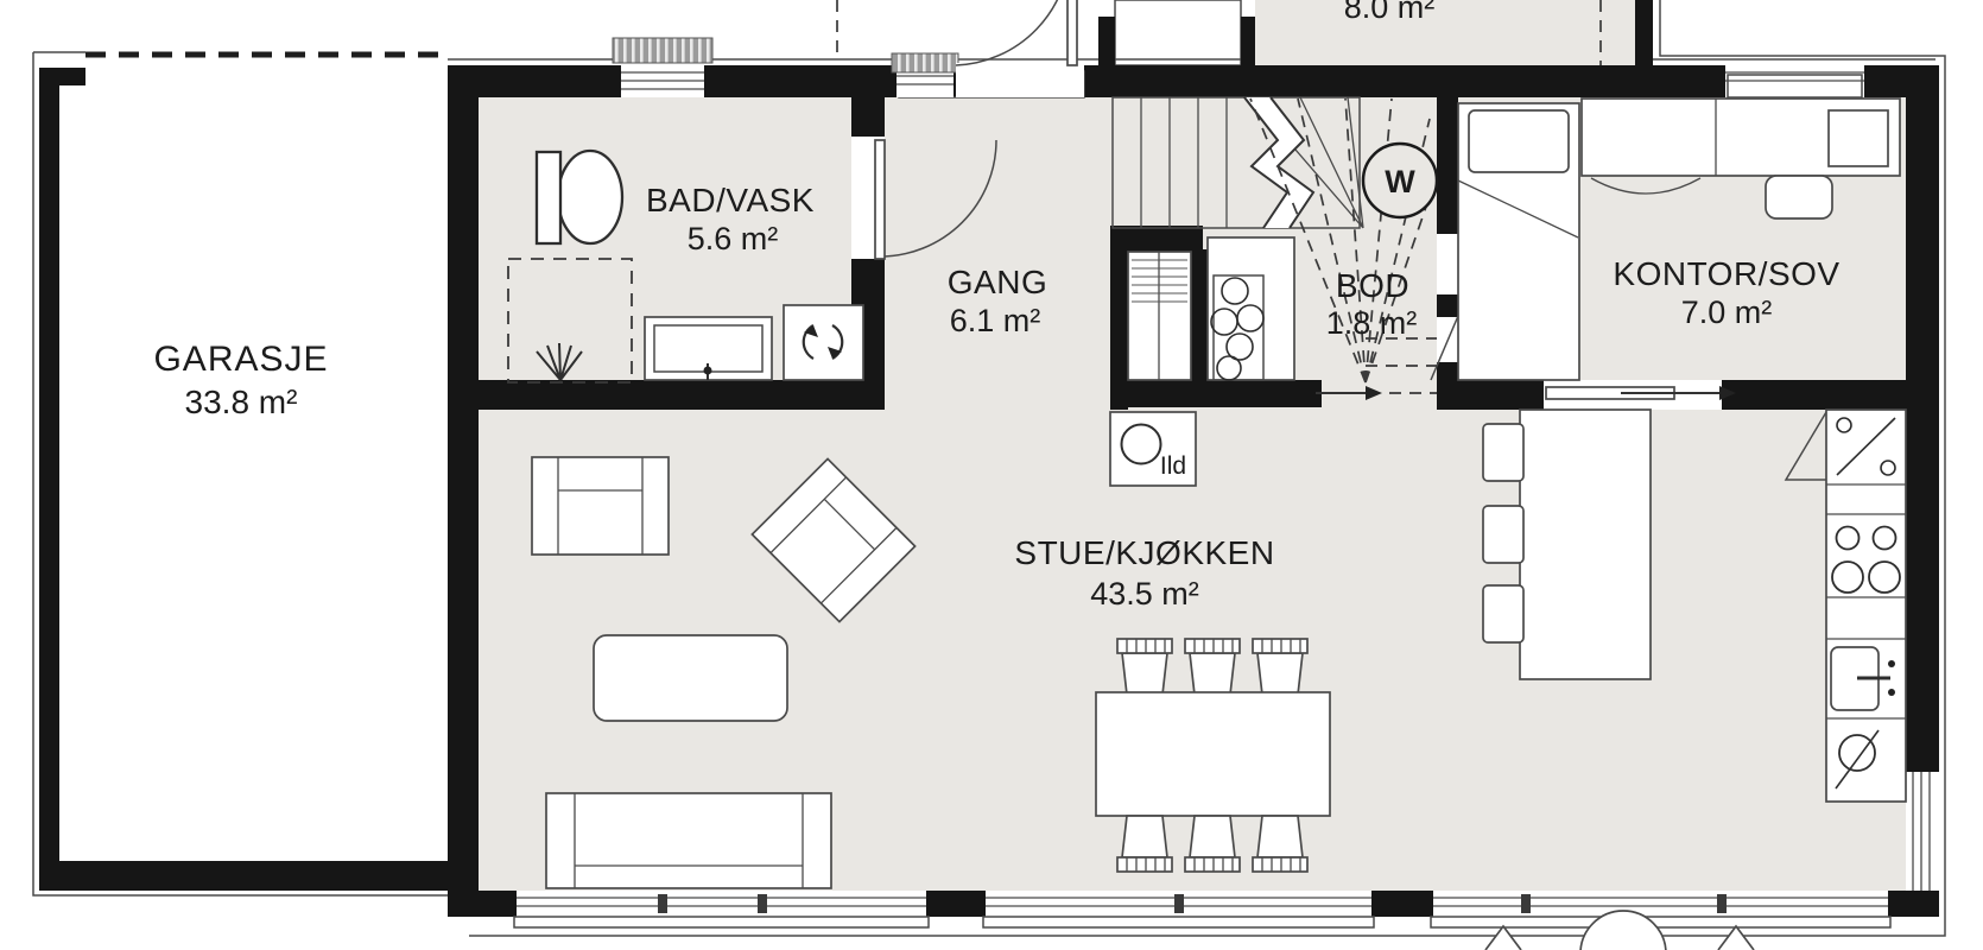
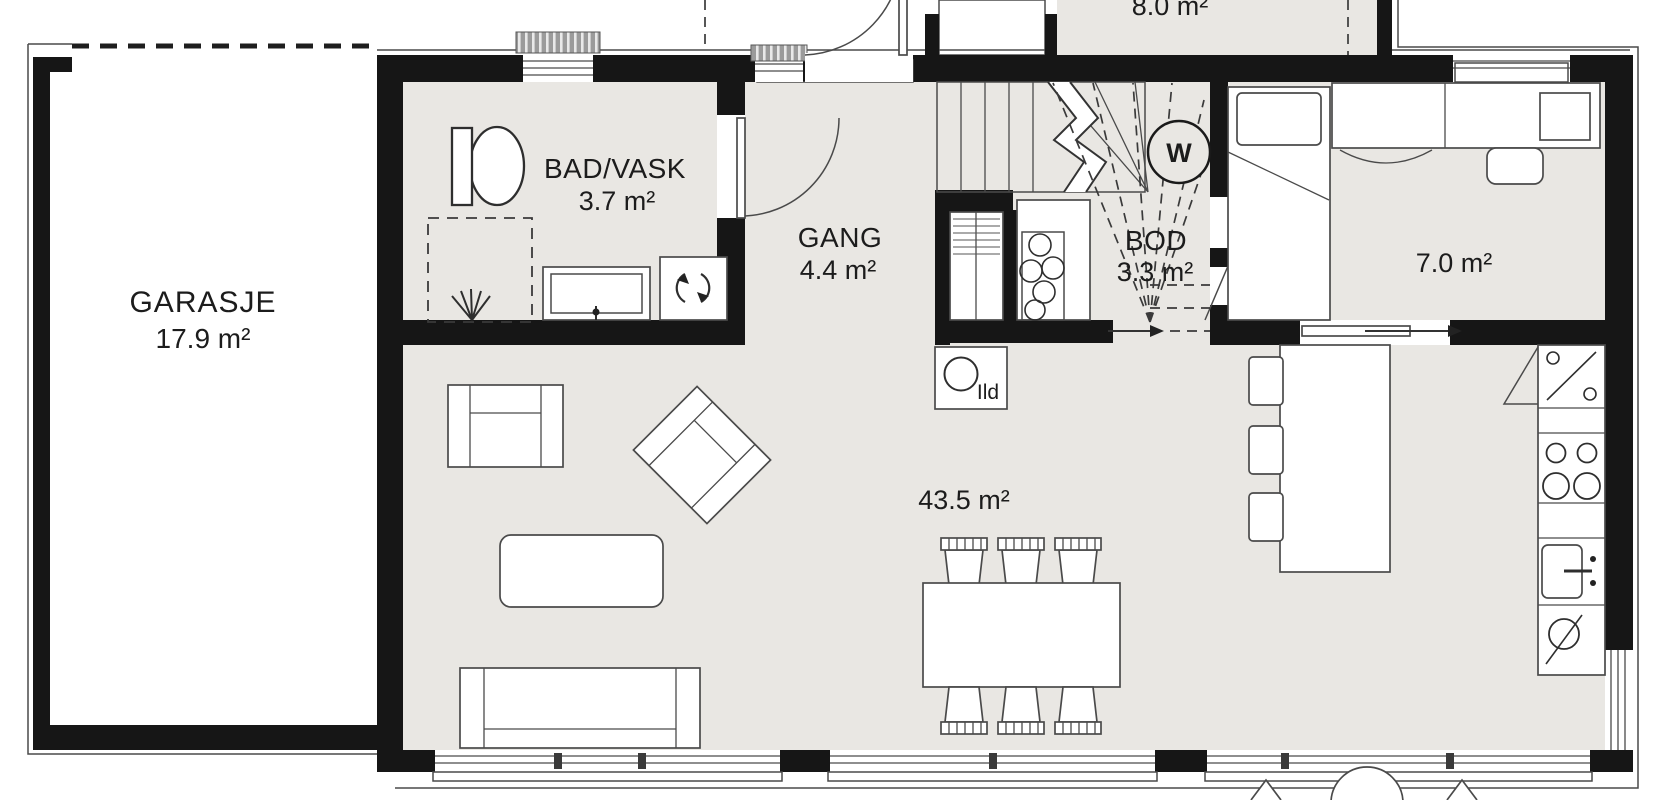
  W
  Ild
  GARASJE
- 33.8 m²
+ 17.9 m²
  BAD/VASK
- 5.6 m²
+ 3.7 m²
  GANG
- 6.1 m²
+ 4.4 m²
  BOD
- 1.8 m²
+ 3.3 m²
- KONTOR/SOV
  7.0 m²
- STUE/KJØKKEN
  43.5 m²
  8.0 m²
